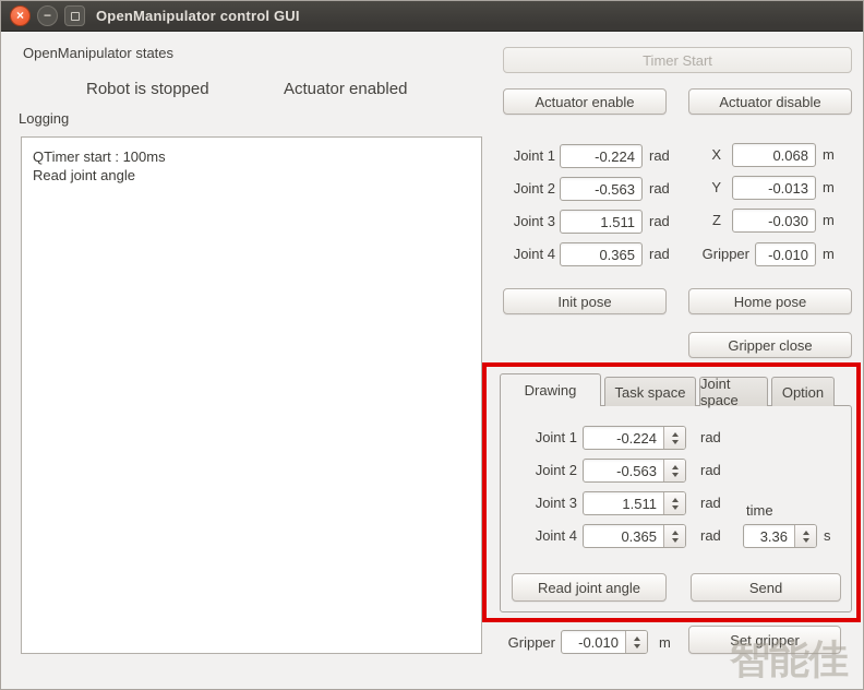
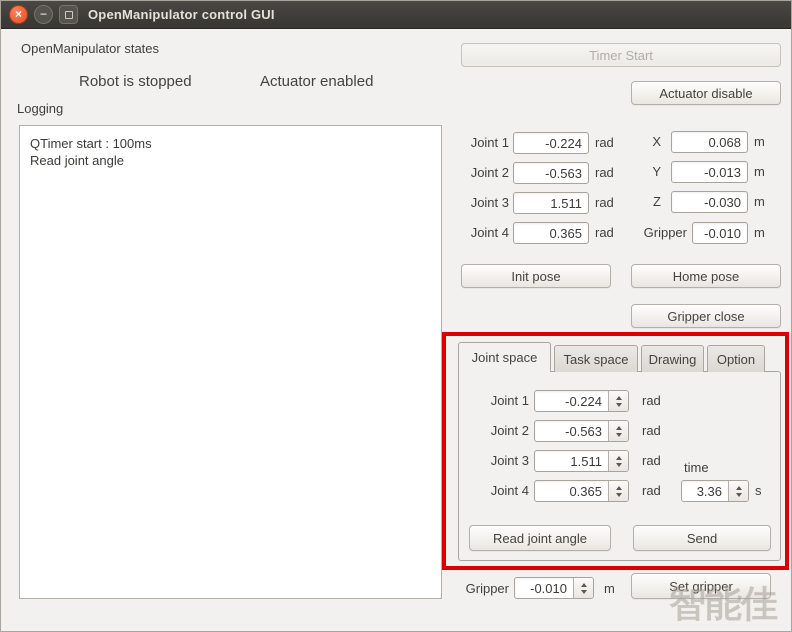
  ×
  −
  OpenManipulator control GUI
  OpenManipulator states
  Robot is stopped
  Actuator enabled
  Logging
  QTimer start : 100ms
  Read joint angle
  Timer Start
- Actuator enable
  Actuator disable
  Joint 1
  -0.224
  rad
  Joint 2
  -0.563
  rad
  Joint 3
  1.511
  rad
  Joint 4
  0.365
  rad
  X
  0.068
  m
  Y
  -0.013
  m
  Z
  -0.030
  m
  Gripper
  -0.010
  m
  Init pose
  Home pose
  Gripper close
- Drawing
+ Joint space
  Task space
- Joint space
+ Drawing
  Option
  Joint 1
  -0.224
  rad
  Joint 2
  -0.563
  rad
  Joint 3
  1.511
  rad
  Joint 4
  0.365
  rad
  time
  3.36
  s
  Read joint angle
  Send
  Gripper
  -0.010
  m
  Set gripper
  智能佳
